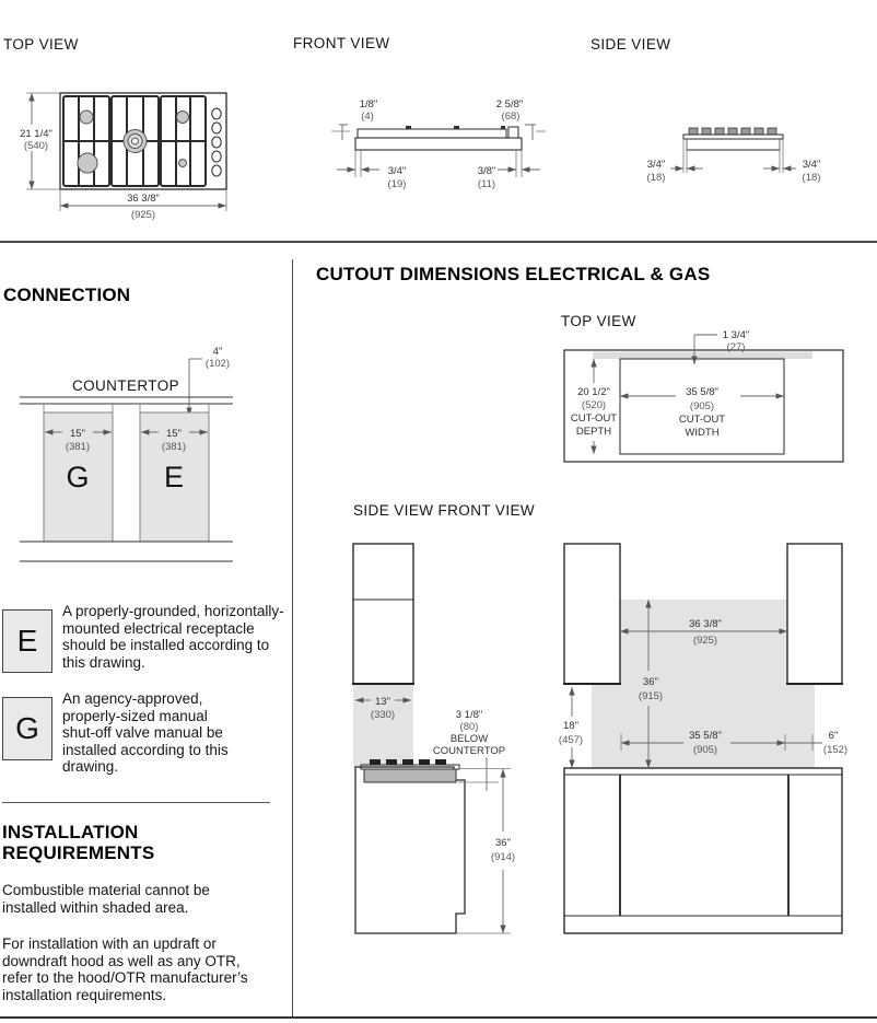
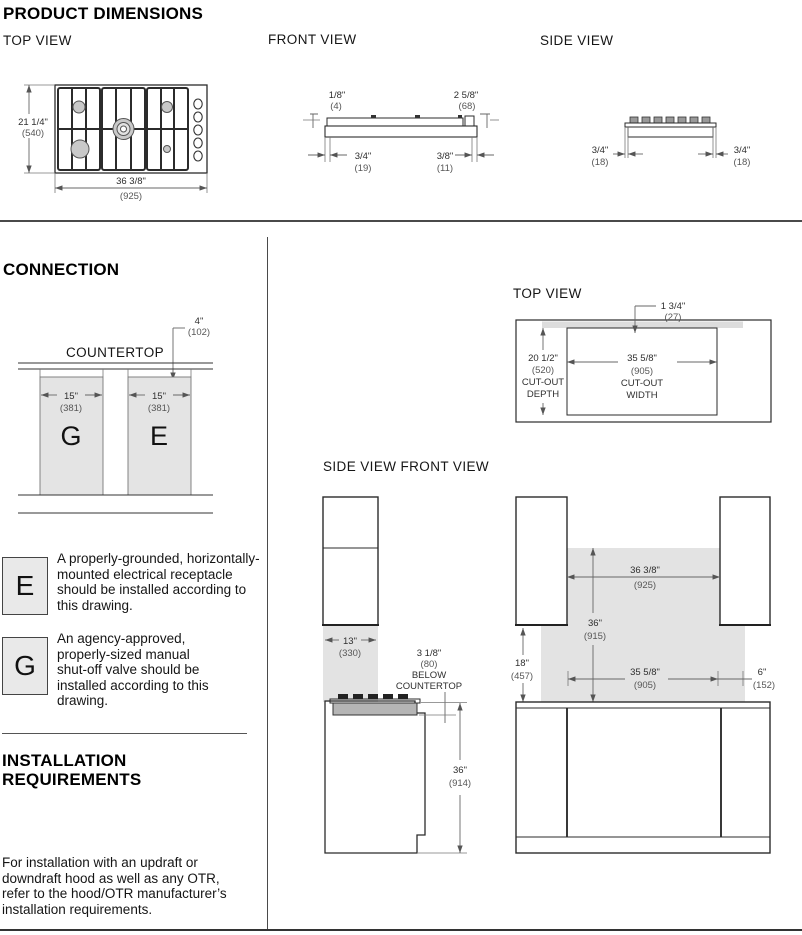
+ PRODUCT DIMENSIONS
  TOP VIEW
  FRONT VIEW
  SIDE VIEW
  21 1/4"
  (540)
  36 3/8"
  (925)
  1/8"
  (4)
  2 5/8"
  (68)
  3/4"
  (19)
  3/8"
  (11)
  3/4"
  (18)
  3/4"
  (18)
  CONNECTION
  4"
  (102)
  COUNTERTOP
  15"
  (381)
  15"
  (381)
  G
  E
  E
  A properly-grounded, horizontally-mounted electrical receptacle should be installed according to this drawing.
  G
- An agency-approved, properly-sized manual shut-off valve manual be installed according to this drawing.
+ An agency-approved, properly-sized manual shut-off valve should be installed according to this drawing.
  INSTALLATION REQUIREMENTS
- Combustible material cannot be installed within shaded area.
  For installation with an updraft or downdraft hood as well as any OTR, refer to the hood/OTR manufacturer’s installation requirements.
- CUTOUT DIMENSIONS ELECTRICAL & GAS
  TOP VIEW
  1 3/4"
  (27)
  20 1/2"
  (520)
  CUT-OUT
  DEPTH
  35 5/8"
  (905)
  CUT-OUT
  WIDTH
  13"
  (330)
  3 1/8"
  (80)
  BELOW
  COUNTERTOP
  36"
  (914)
  36 3/8"
  (925)
  36"
  (915)
  18"
  (457)
  35 5/8"
  (905)
  6"
  (152)
  SIDE VIEW FRONT VIEW
